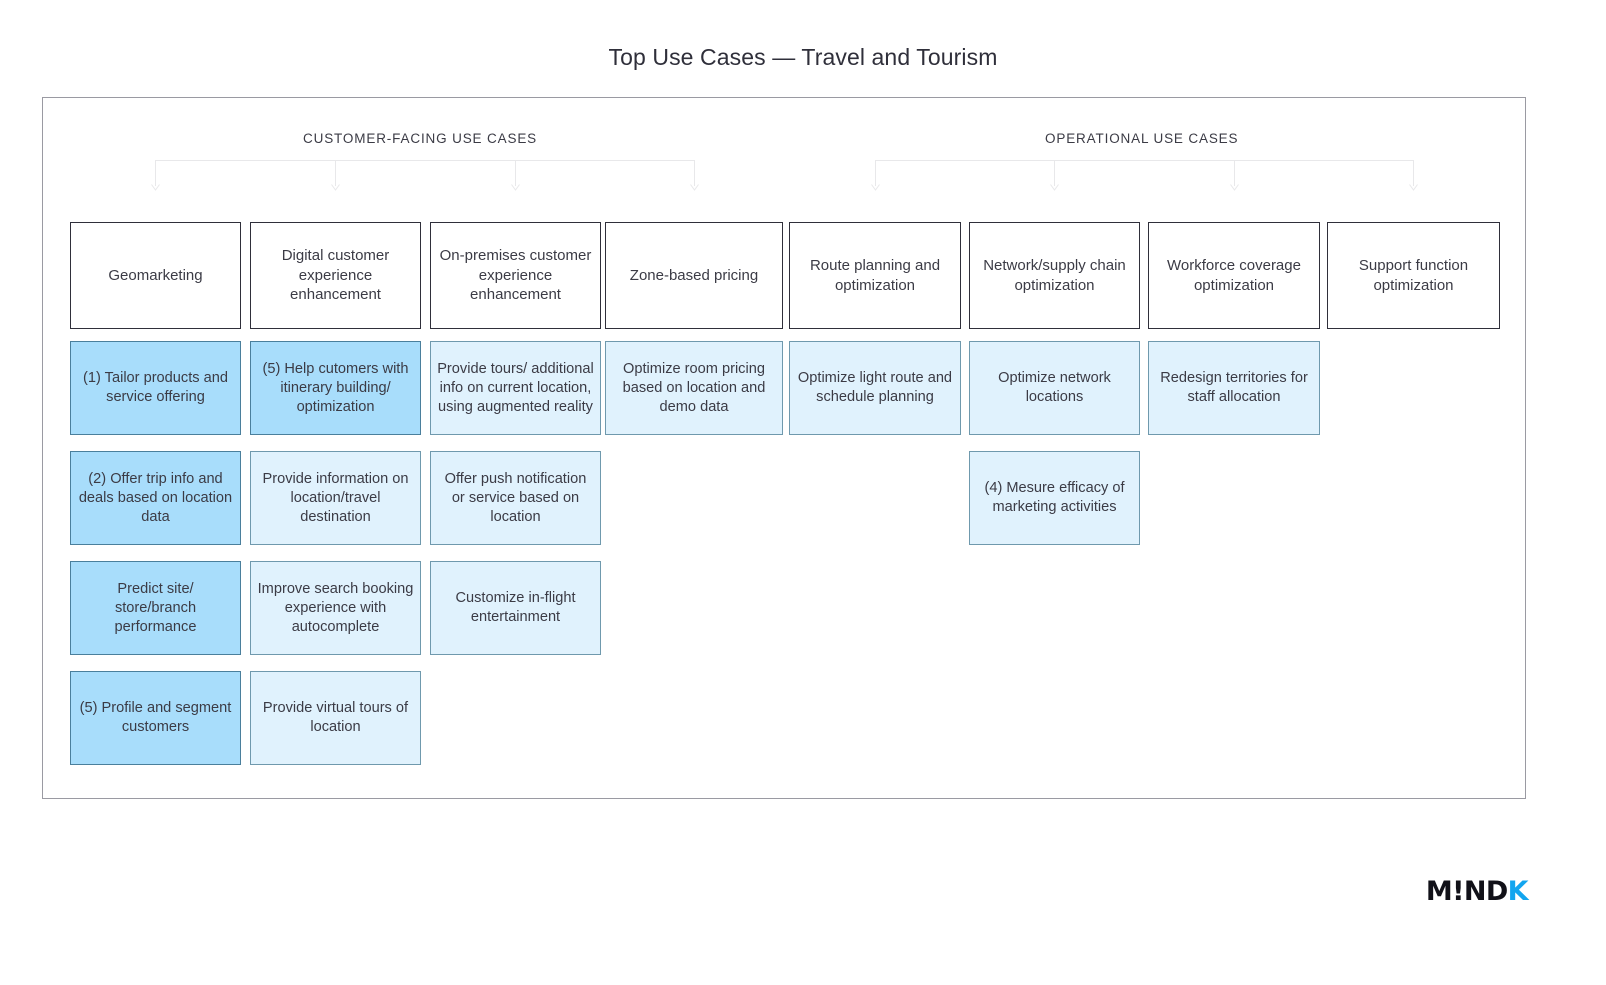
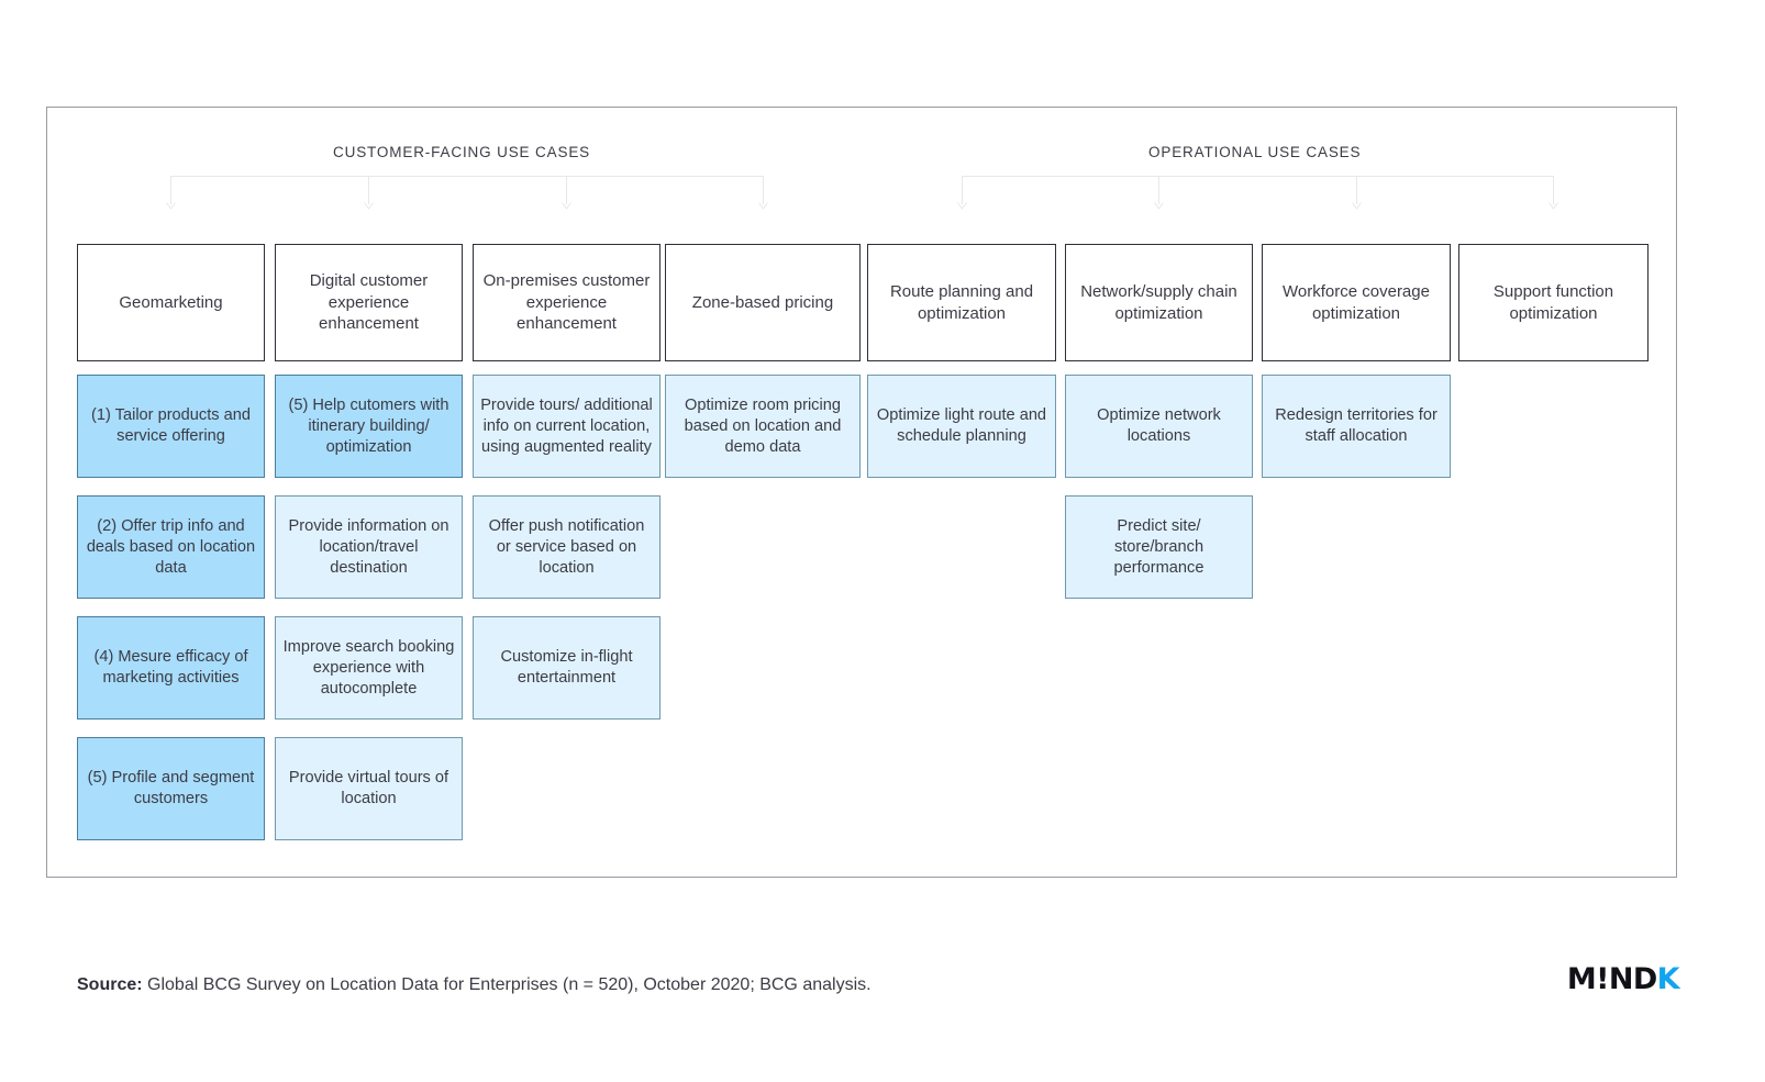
- Top Use Cases — Travel and Tourism
  CUSTOMER-FACING USE CASES
  OPERATIONAL USE CASES
  Geomarketing
  (1) Tailor products and service offering
  (2) Offer trip info and deals based on location data
- Predict site/ store/branch performance
+ (4) Mesure efficacy of marketing activities
  (5) Profile and segment customers
  Digital customer experience enhancement
  (5) Help cutomers with itinerary building/ optimization
  Provide information on location/travel destination
  Improve search booking experience with autocomplete
  Provide virtual tours of location
  On-premises customer experience enhancement
  Provide tours/ additional info on current location, using augmented reality
  Offer push notification or service based on location
  Customize in-flight entertainment
  Zone-based pricing
  Optimize room pricing based on location and demo data
  Route planning and optimization
  Optimize light route and schedule planning
  Network/supply chain optimization
  Optimize network locations
- (4) Mesure efficacy of marketing activities
+ Predict site/ store/branch performance
  Workforce coverage optimization
  Redesign territories for staff allocation
  Support function optimization
+ Source: Global BCG Survey on Location Data for Enterprises (n = 520), October 2020; BCG analysis.
  M!NDK
